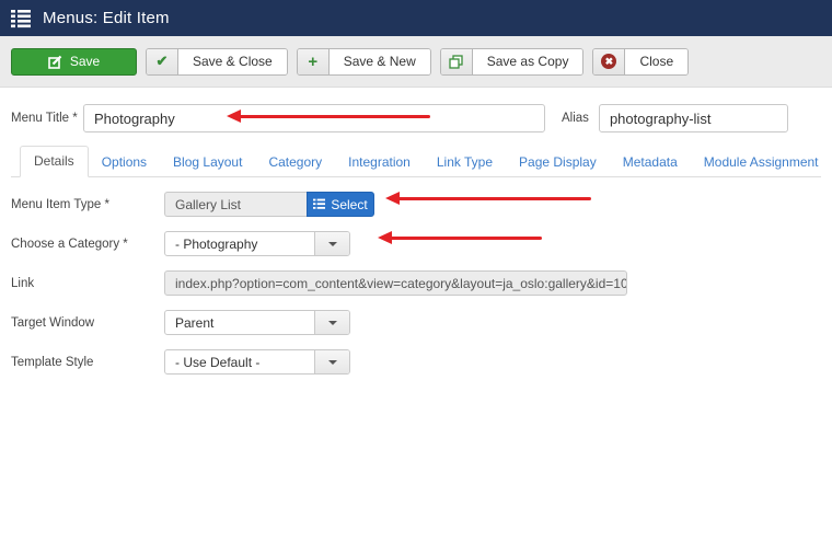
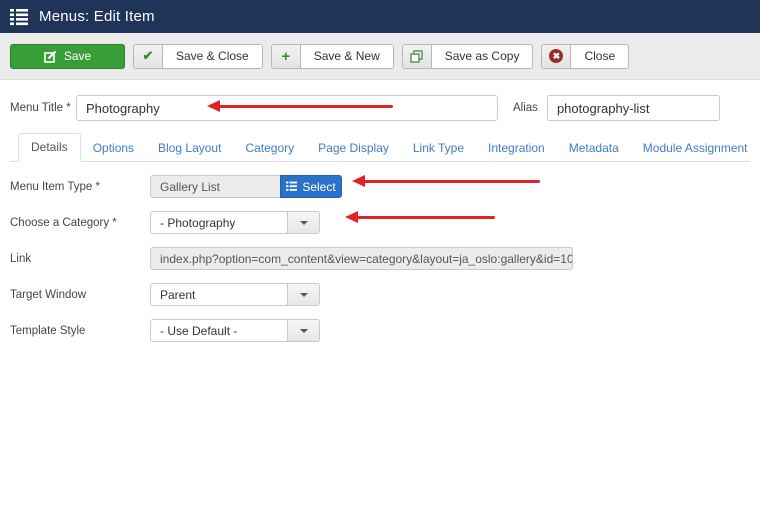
  Menus: Edit Item
  Save
  ✔
  Save & Close
  +
  Save & New
  Save as Copy
  ✖
  Close
  Menu Title *
  Photography
  Alias
  photography-list
  Details
  Options
  Blog Layout
  Category
- Integration
+ Page Display
  Link Type
- Page Display
+ Integration
  Metadata
  Module Assignment
  Menu Item Type *
  Gallery List
  Select
  Choose a Category *
  - Photography
  Link
  index.php?option=com_content&view=category&layout=ja_oslo:gallery&id=10
  Target Window
  Parent
  Template Style
  - Use Default -
